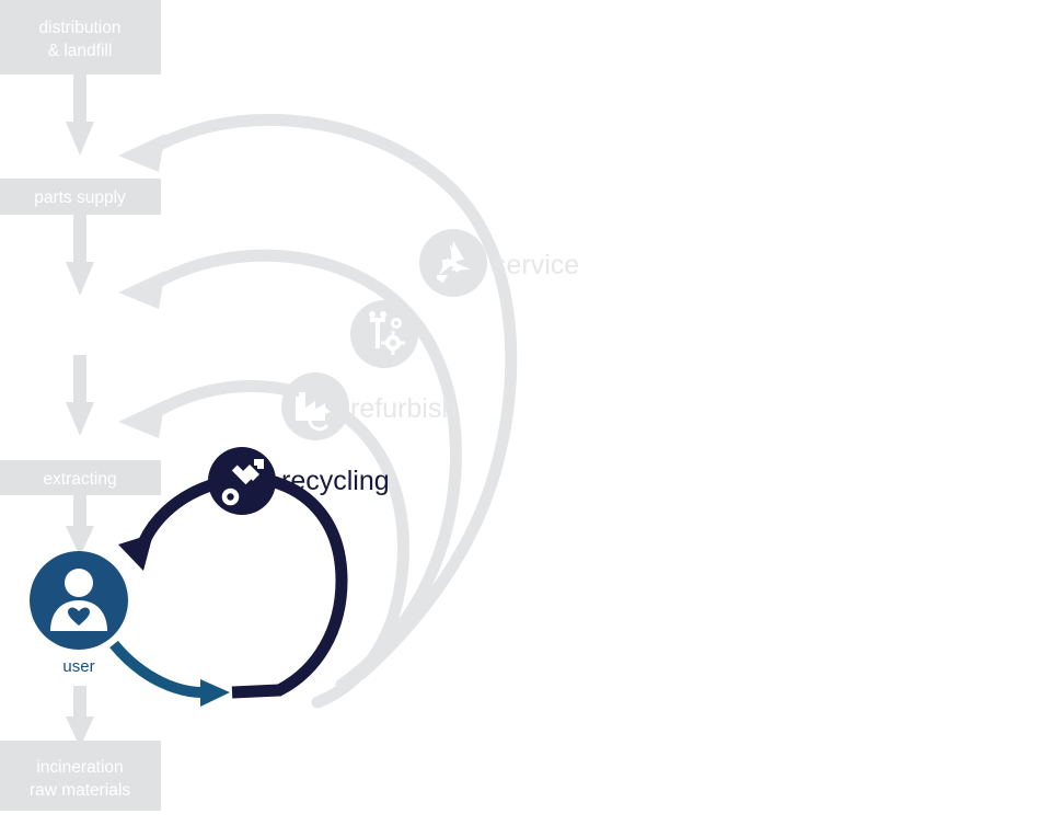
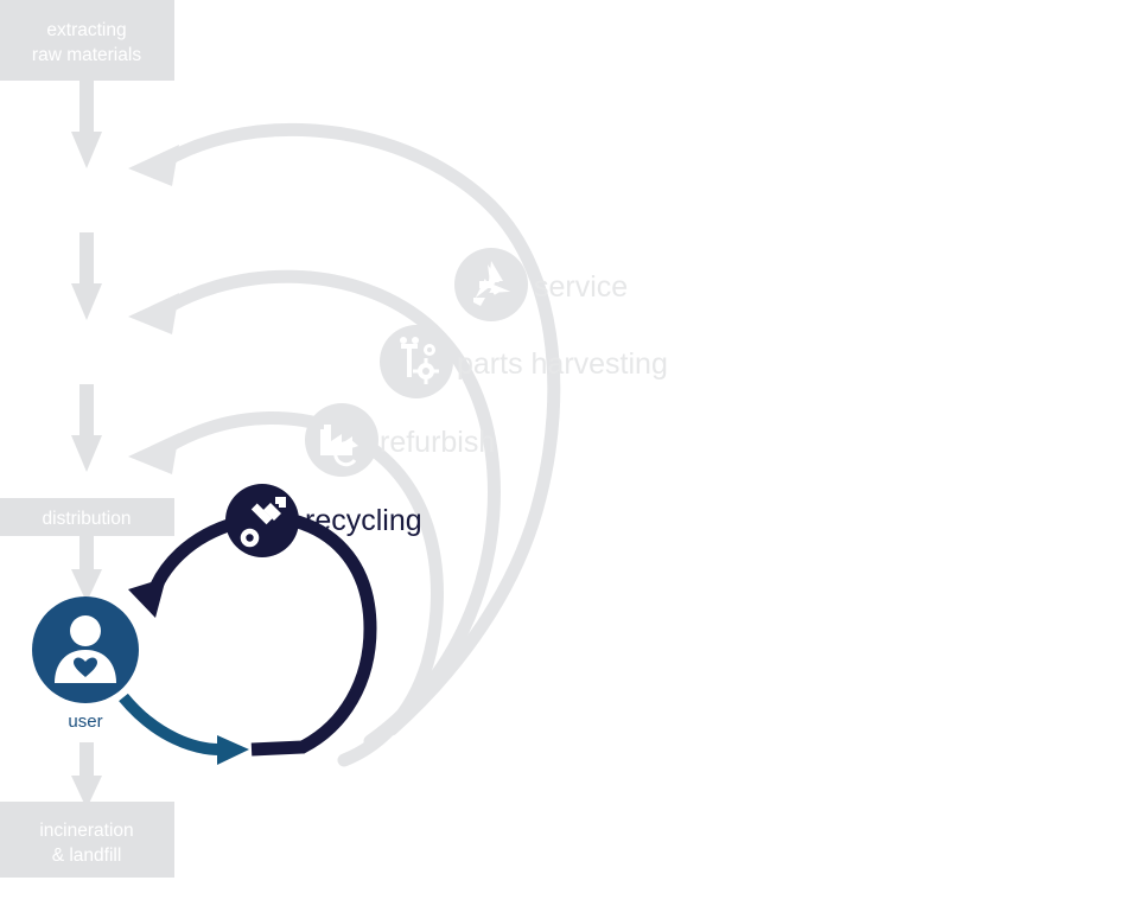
- distribution
+ extracting
- & landfill
+ raw materials
- parts supply
- extracting
+ distribution
  incineration
- raw materials
+ & landfill
  service
+ parts harvesting
  refurbish
  recycling
  user
